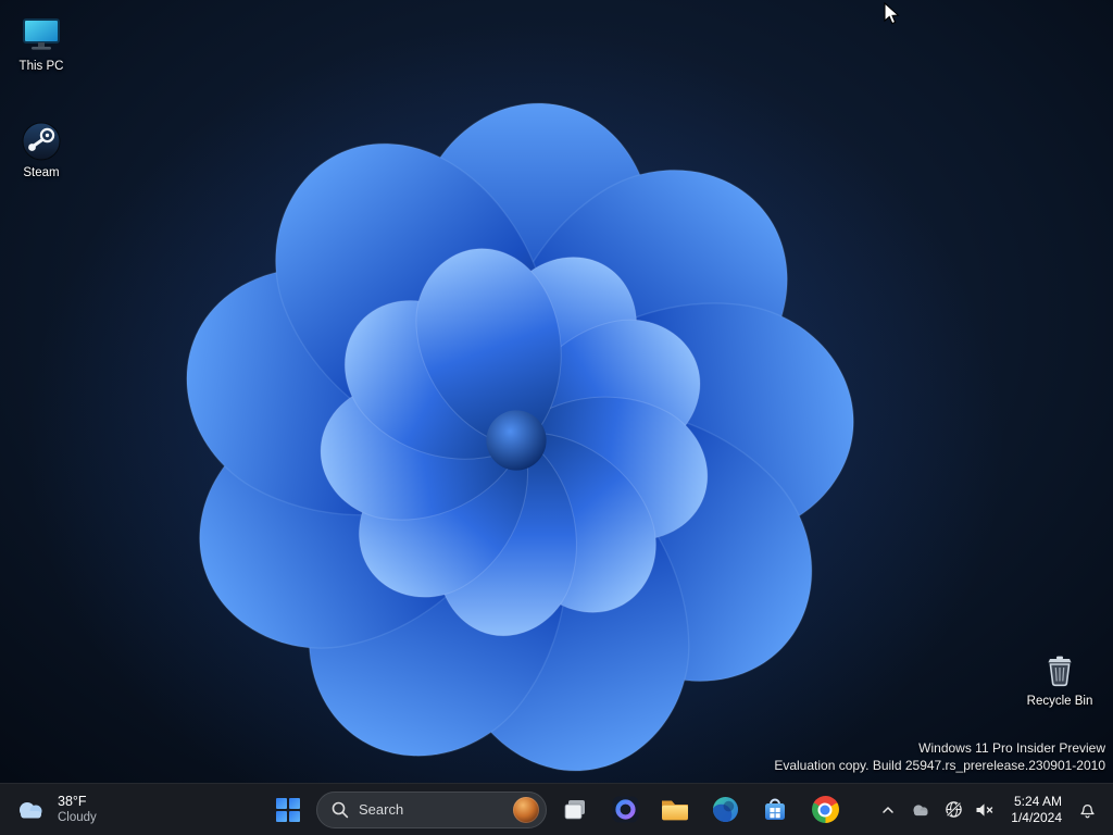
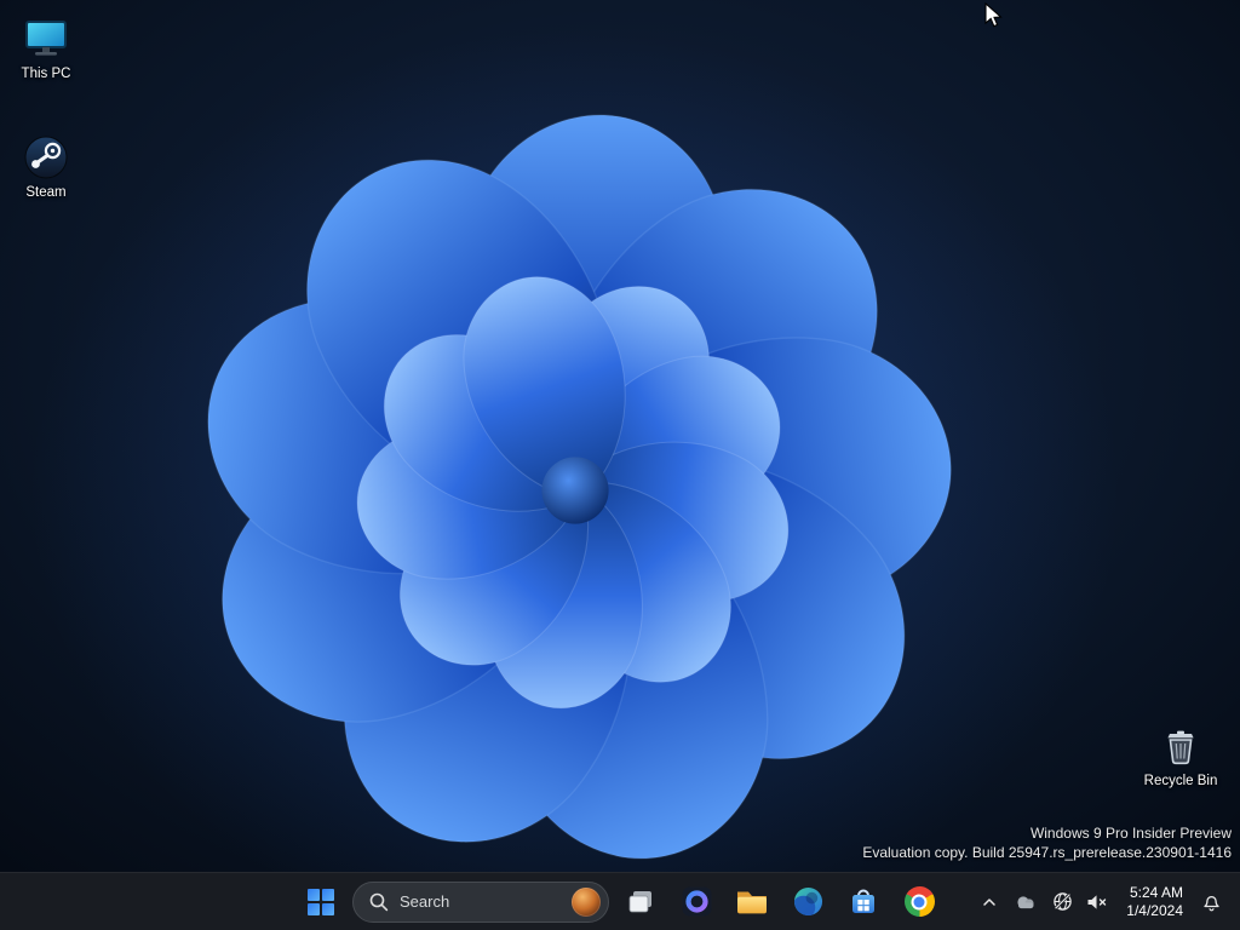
  This PC
  Steam
  Recycle Bin
- Windows 11 Pro Insider Preview
+ Windows 9 Pro Insider Preview
- Evaluation copy. Build 25947.rs_prerelease.230901-2010
+ Evaluation copy. Build 25947.rs_prerelease.230901-1416
- 38°F
- Cloudy
  Search
  5:24 AM
  1/4/2024
